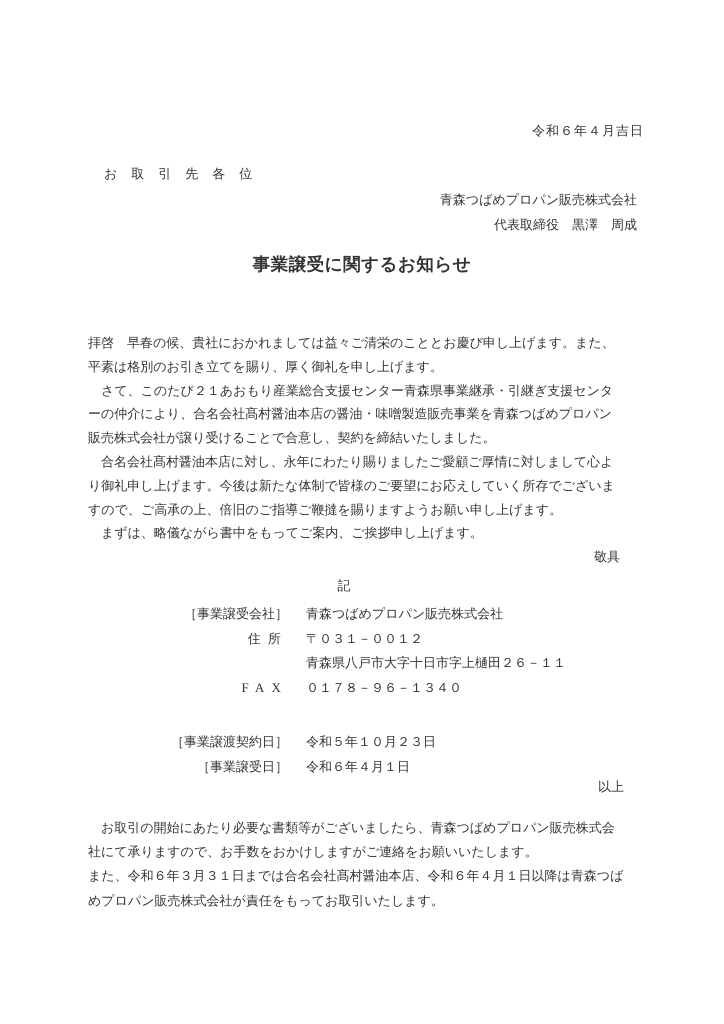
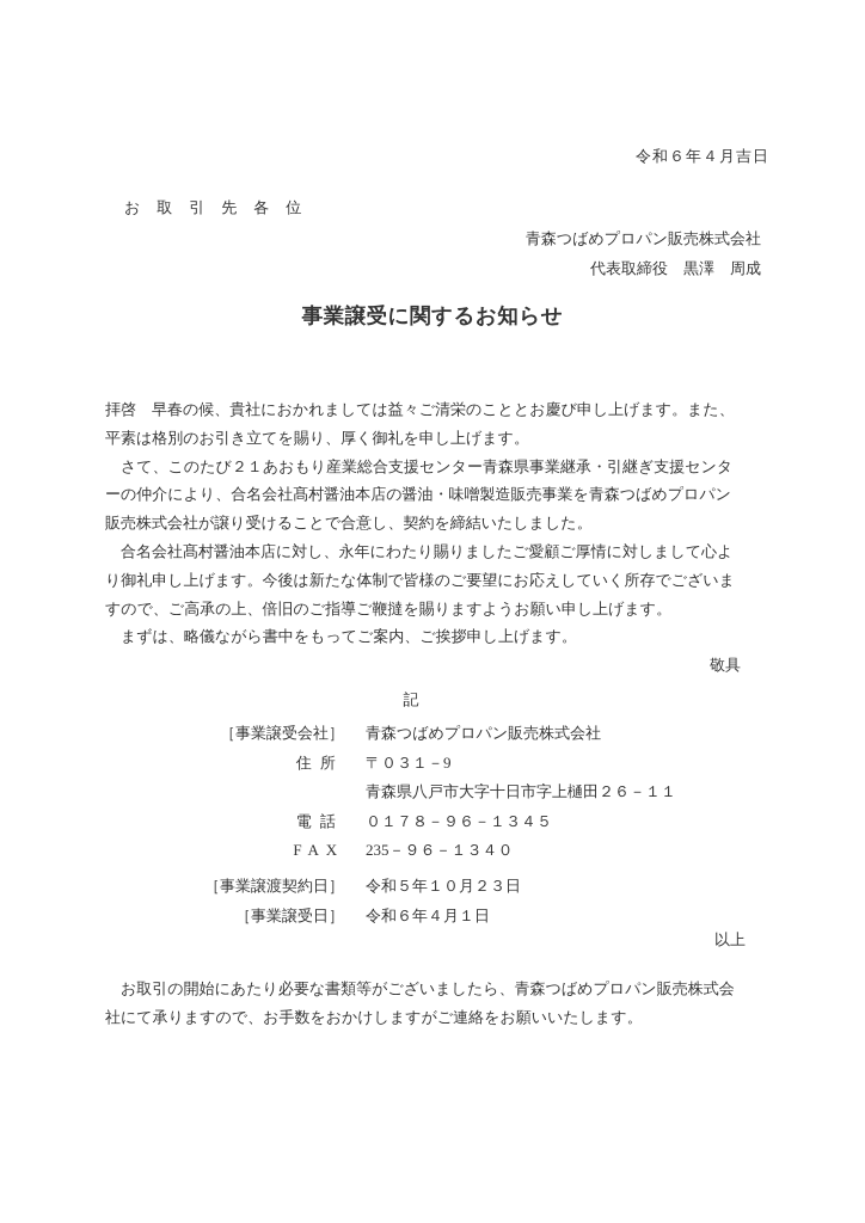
  令和６年４月吉日
  お取引先各位
  青森つばめプロパン販売株式会社
  代表取締役 黒澤 周成
  事業譲受に関するお知らせ
  拝啓 早春の候、貴社におかれましては益々ご清栄のこととお慶び申し上げます。また、平素は格別のお引き立てを賜り、厚く御礼を申し上げます。
  さて、このたび２１あおもり産業総合支援センター青森県事業継承・引継ぎ支援センターの仲介により、合名会社髙村醤油本店の醤油・味噌製造販売事業を青森つばめプロパン販売株式会社が譲り受けることで合意し、契約を締結いたしました。
  合名会社髙村醤油本店に対し、永年にわたり賜りましたご愛顧ご厚情に対しまして心より御礼申し上げます。今後は新たな体制で皆様のご要望にお応えしていく所存でございますので、ご高承の上、倍旧のご指導ご鞭撻を賜りますようお願い申し上げます。
  まずは、略儀ながら書中をもってご案内、ご挨拶申し上げます。
  敬具
  記
  ［事業譲受会社］
  青森つばめプロパン販売株式会社
  住所
- 〒０３１－００１２
+ 〒０３１－9
  青森県八戸市大字十日市字上樋田２６－１１
+ 電話
+ ０１７８－９６－１３４５
  FAX
- ０１７８－９６－１３４０
+ 235－９６－１３４０
  ［事業譲渡契約日］
  令和５年１０月２３日
  ［事業譲受日］
  令和６年４月１日
  以上
  お取引の開始にあたり必要な書類等がございましたら、青森つばめプロパン販売株式会社にて承りますので、お手数をおかけしますがご連絡をお願いいたします。
- また、令和６年３月３１日までは合名会社髙村醤油本店、令和６年４月１日以降は青森つばめプロパン販売株式会社が責任をもってお取引いたします。
